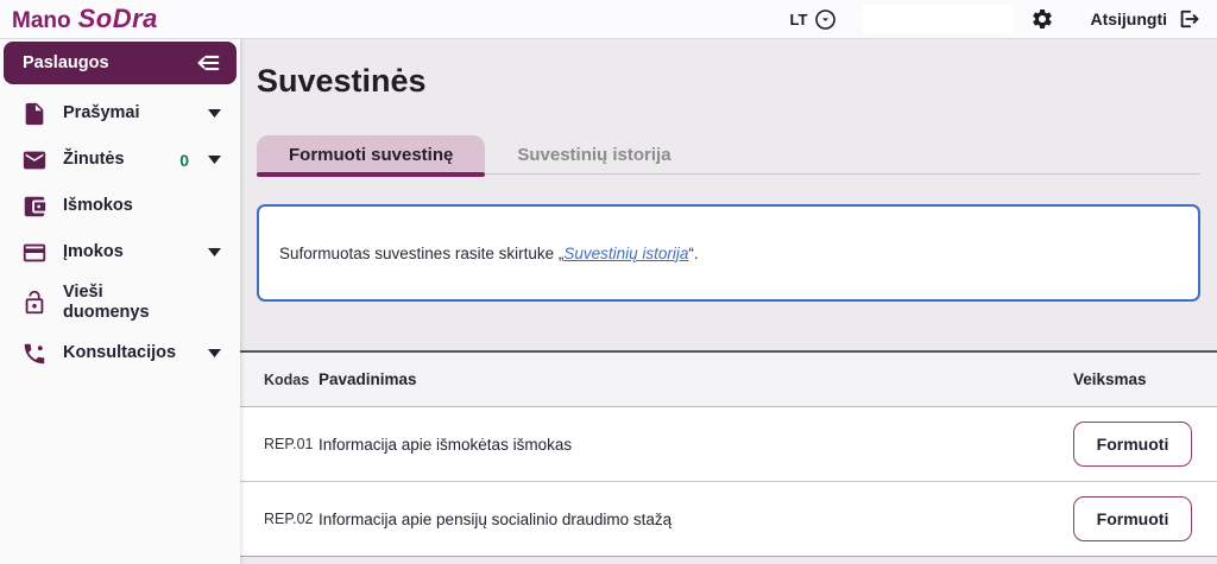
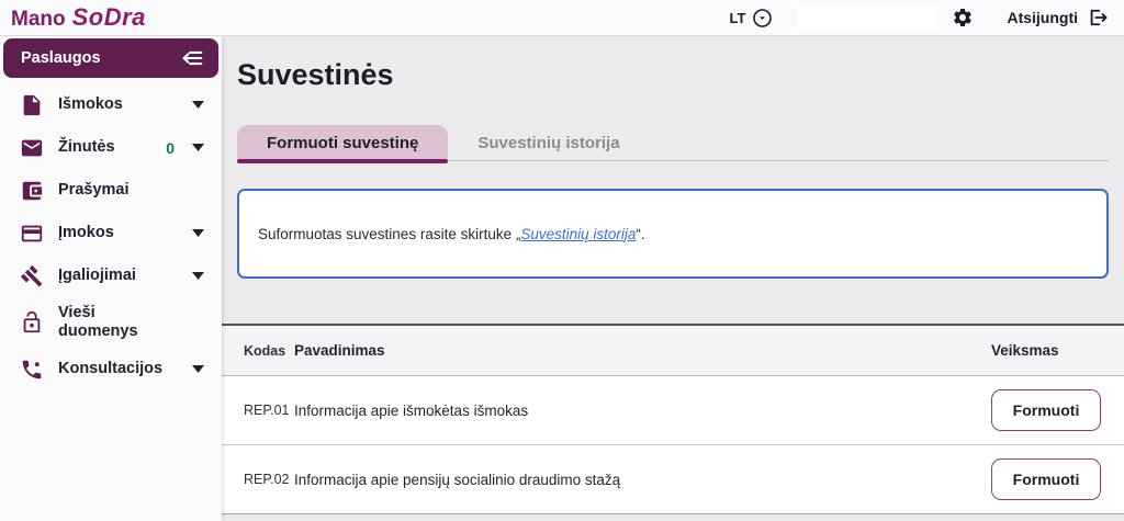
  Mano
  SoDra
  LT
  Atsijungti
  Paslaugos
- Prašymai
+ Išmokos
  Žinutės
  0
- Išmokos
+ Prašymai
  Įmokos
+ Įgaliojimai
  Vieši duomenys
  Konsultacijos
  Suvestinės
  Formuoti suvestinę
  Suvestinių istorija
  Suformuotas suvestines rasite skirtuke „Suvestinių istorija“.
  Kodas
  Pavadinimas
  Veiksmas
  REP.01
  Informacija apie išmokėtas išmokas
  Formuoti
  REP.02
  Informacija apie pensijų socialinio draudimo stažą
  Formuoti
